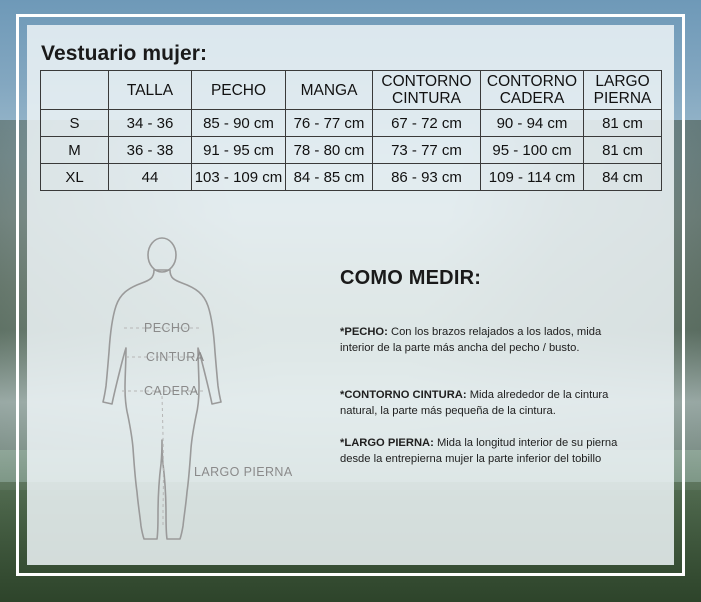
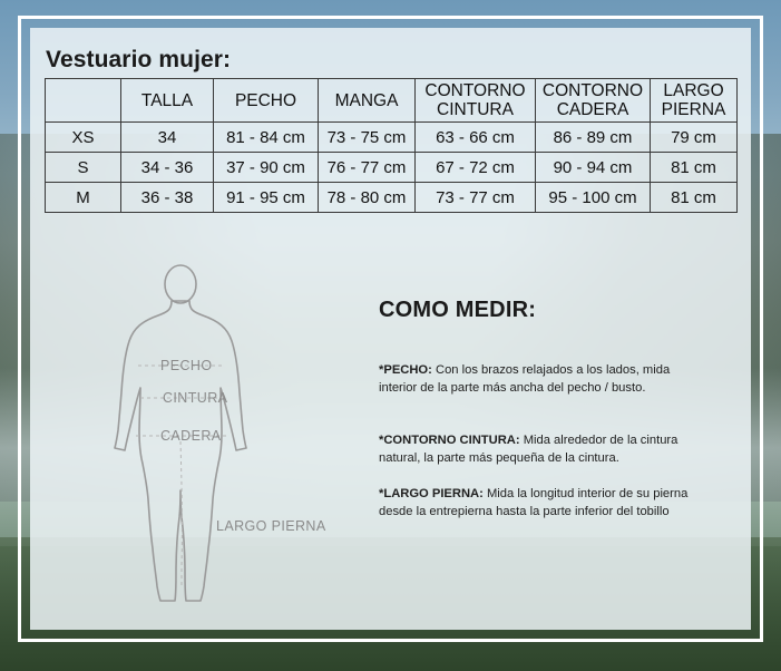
  Vestuario mujer:
  	TALLA	PECHO	MANGA	CONTORNO CINTURA	CONTORNO CADERA	LARGO PIERNA
+ XS	34	81 - 84 cm	73 - 75 cm	63 - 66 cm	86 - 89 cm	79 cm
- S	34 - 36	85 - 90 cm	76 - 77 cm	67 - 72 cm	90 - 94 cm	81 cm
+ S	34 - 36	37 - 90 cm	76 - 77 cm	67 - 72 cm	90 - 94 cm	81 cm
  M	36 - 38	91 - 95 cm	78 - 80 cm	73 - 77 cm	95 - 100 cm	81 cm
- XL	44	103 - 109 cm	84 - 85 cm	86 - 93 cm	109 - 114 cm	84 cm
  PECHO
  CINTURA
  CADERA
  LARGO PIERNA
  COMO MEDIR:
  *PECHO: Con los brazos relajados a los lados, mida interior de la parte más ancha del pecho / busto.
  *CONTORNO CINTURA: Mida alrededor de la cintura natural, la parte más pequeña de la cintura.
- *LARGO PIERNA: Mida la longitud interior de su pierna desde la entrepierna mujer la parte inferior del tobillo
+ *LARGO PIERNA: Mida la longitud interior de su pierna desde la entrepierna hasta la parte inferior del tobillo
